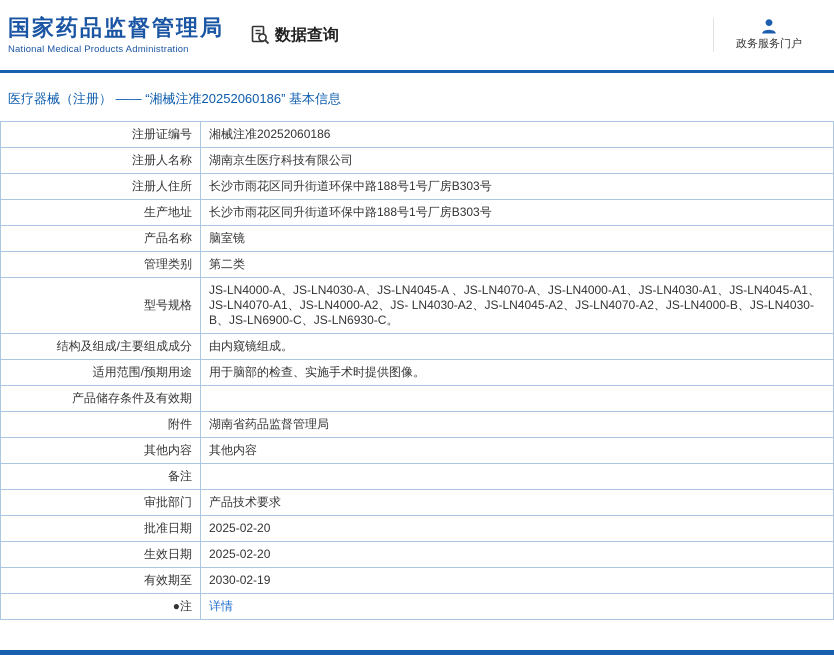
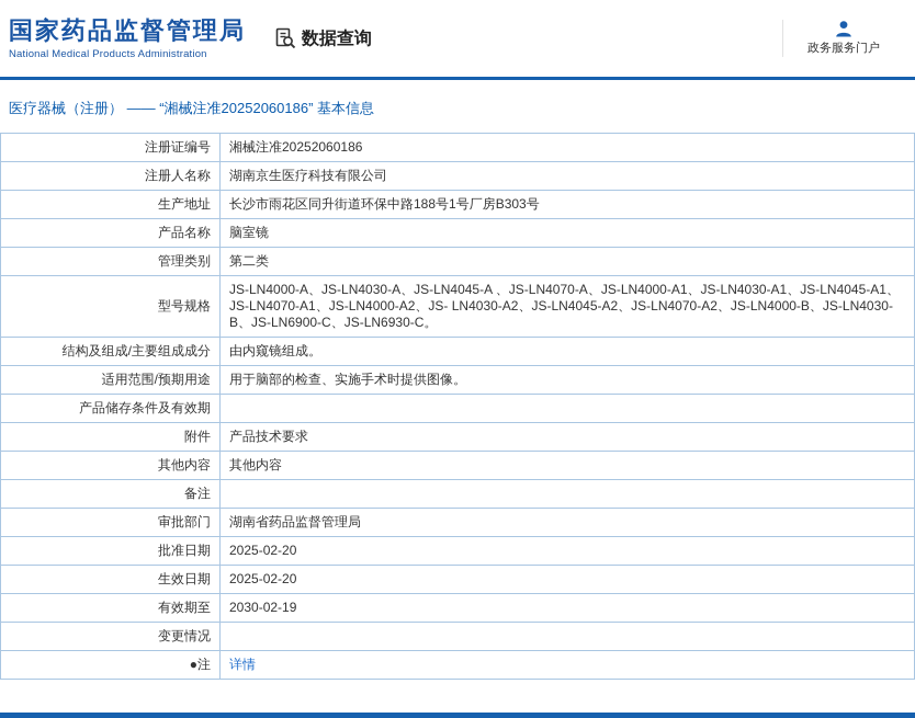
  国家药品监督管理局
  National Medical Products Administration
  数据查询
  政务服务门户
  医疗器械（注册） —— “湘械注准20252060186” 基本信息
  注册证编号	湘械注准20252060186
  注册人名称	湖南京生医疗科技有限公司
- 注册人住所	长沙市雨花区同升街道环保中路188号1号厂房B303号
  生产地址	长沙市雨花区同升街道环保中路188号1号厂房B303号
  产品名称	脑室镜
  管理类别	第二类
  型号规格	JS-LN4000-A、JS-LN4030-A、JS-LN4045-A 、JS-LN4070-A、JS-LN4000-A1、JS-LN4030-A1、JS-LN4045-A1、JS-LN4070-A1、JS-LN4000-A2、JS- LN4030-A2、JS-LN4045-A2、JS-LN4070-A2、JS-LN4000-B、JS-LN4030-B、JS-LN6900-C、JS-LN6930-C。
  结构及组成/主要组成成分	由内窥镜组成。
  适用范围/预期用途	用于脑部的检查、实施手术时提供图像。
  产品储存条件及有效期
- 附件	湖南省药品监督管理局
+ 附件	产品技术要求
  其他内容	其他内容
  备注
- 审批部门	产品技术要求
+ 审批部门	湖南省药品监督管理局
  批准日期	2025-02-20
  生效日期	2025-02-20
  有效期至	2030-02-19
+ 变更情况
  ●注	详情
